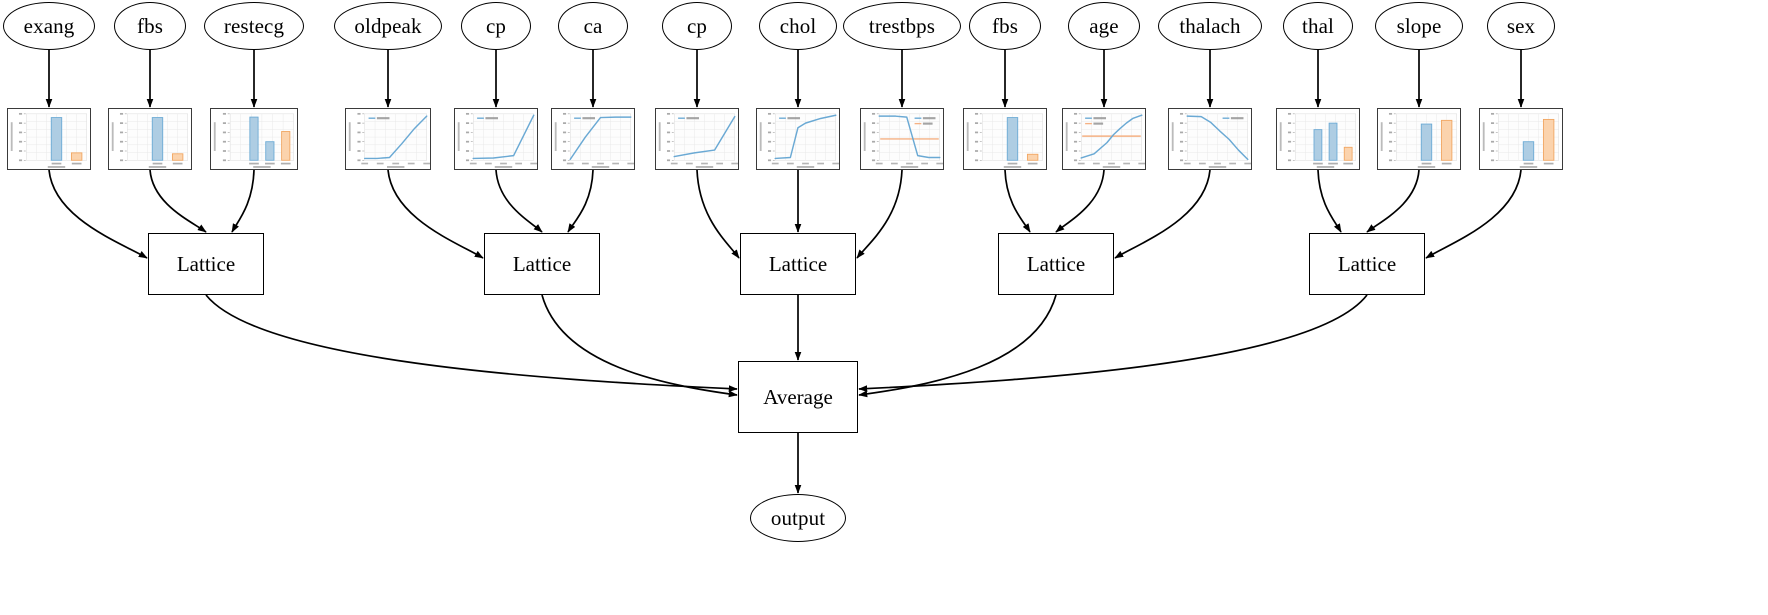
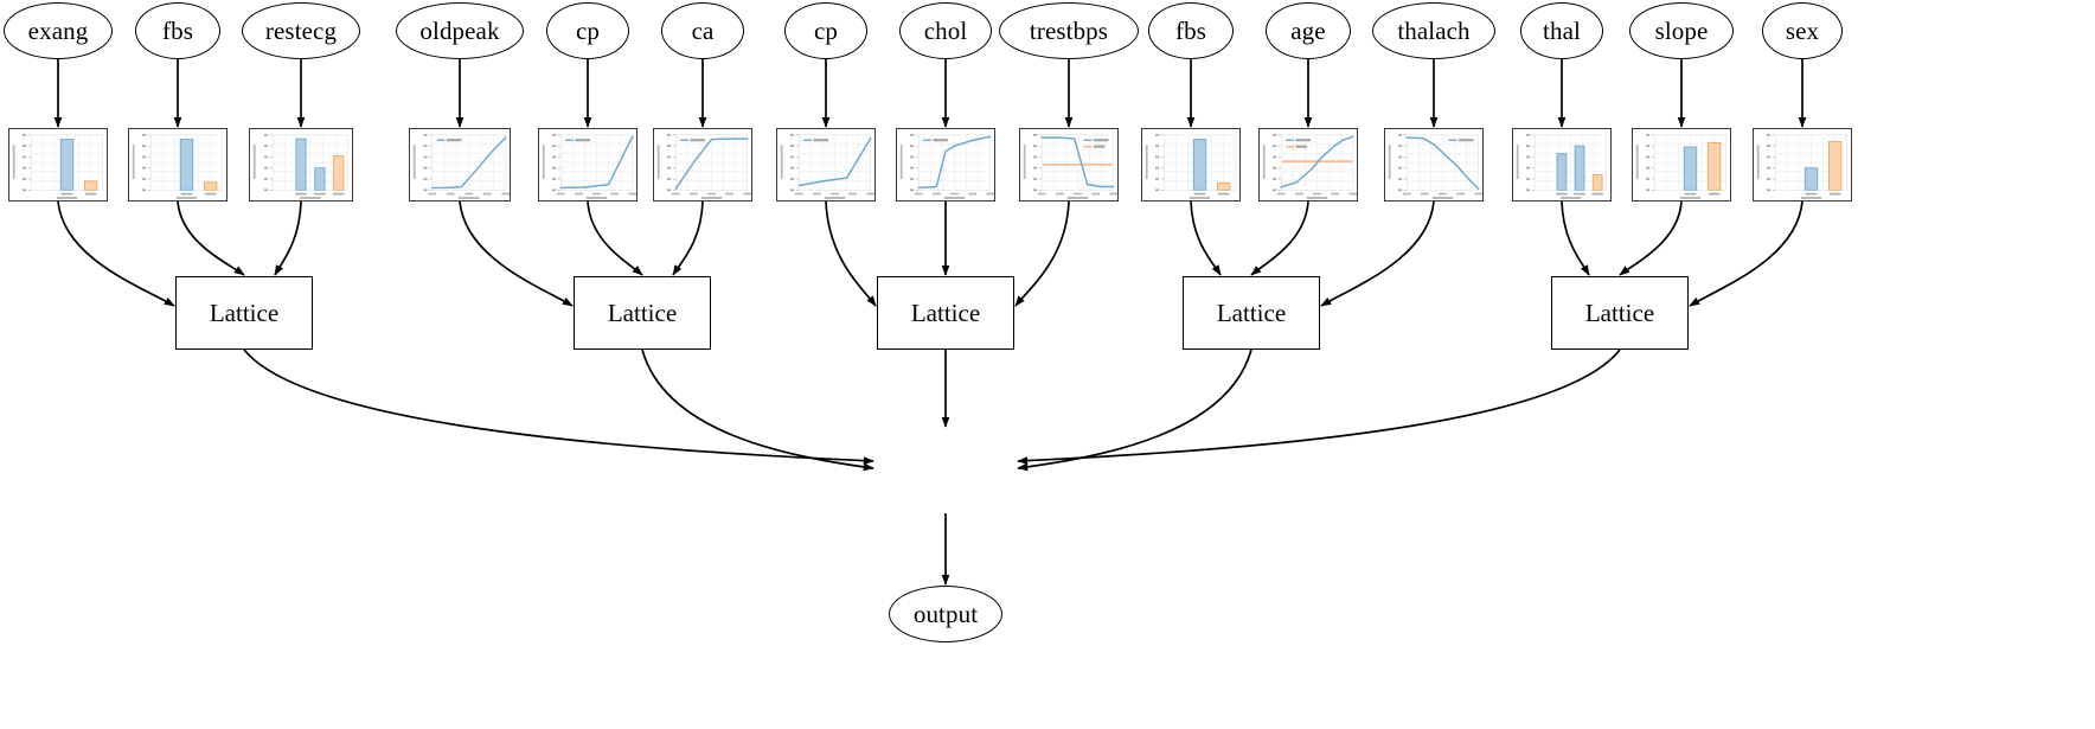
  exang
  fbs
  restecg
  oldpeak
  cp
  ca
  cp
  chol
  trestbps
  fbs
  age
  thalach
  thal
  slope
  sex
  Lattice
  Lattice
  Lattice
  Lattice
  Lattice
- Average
  output
